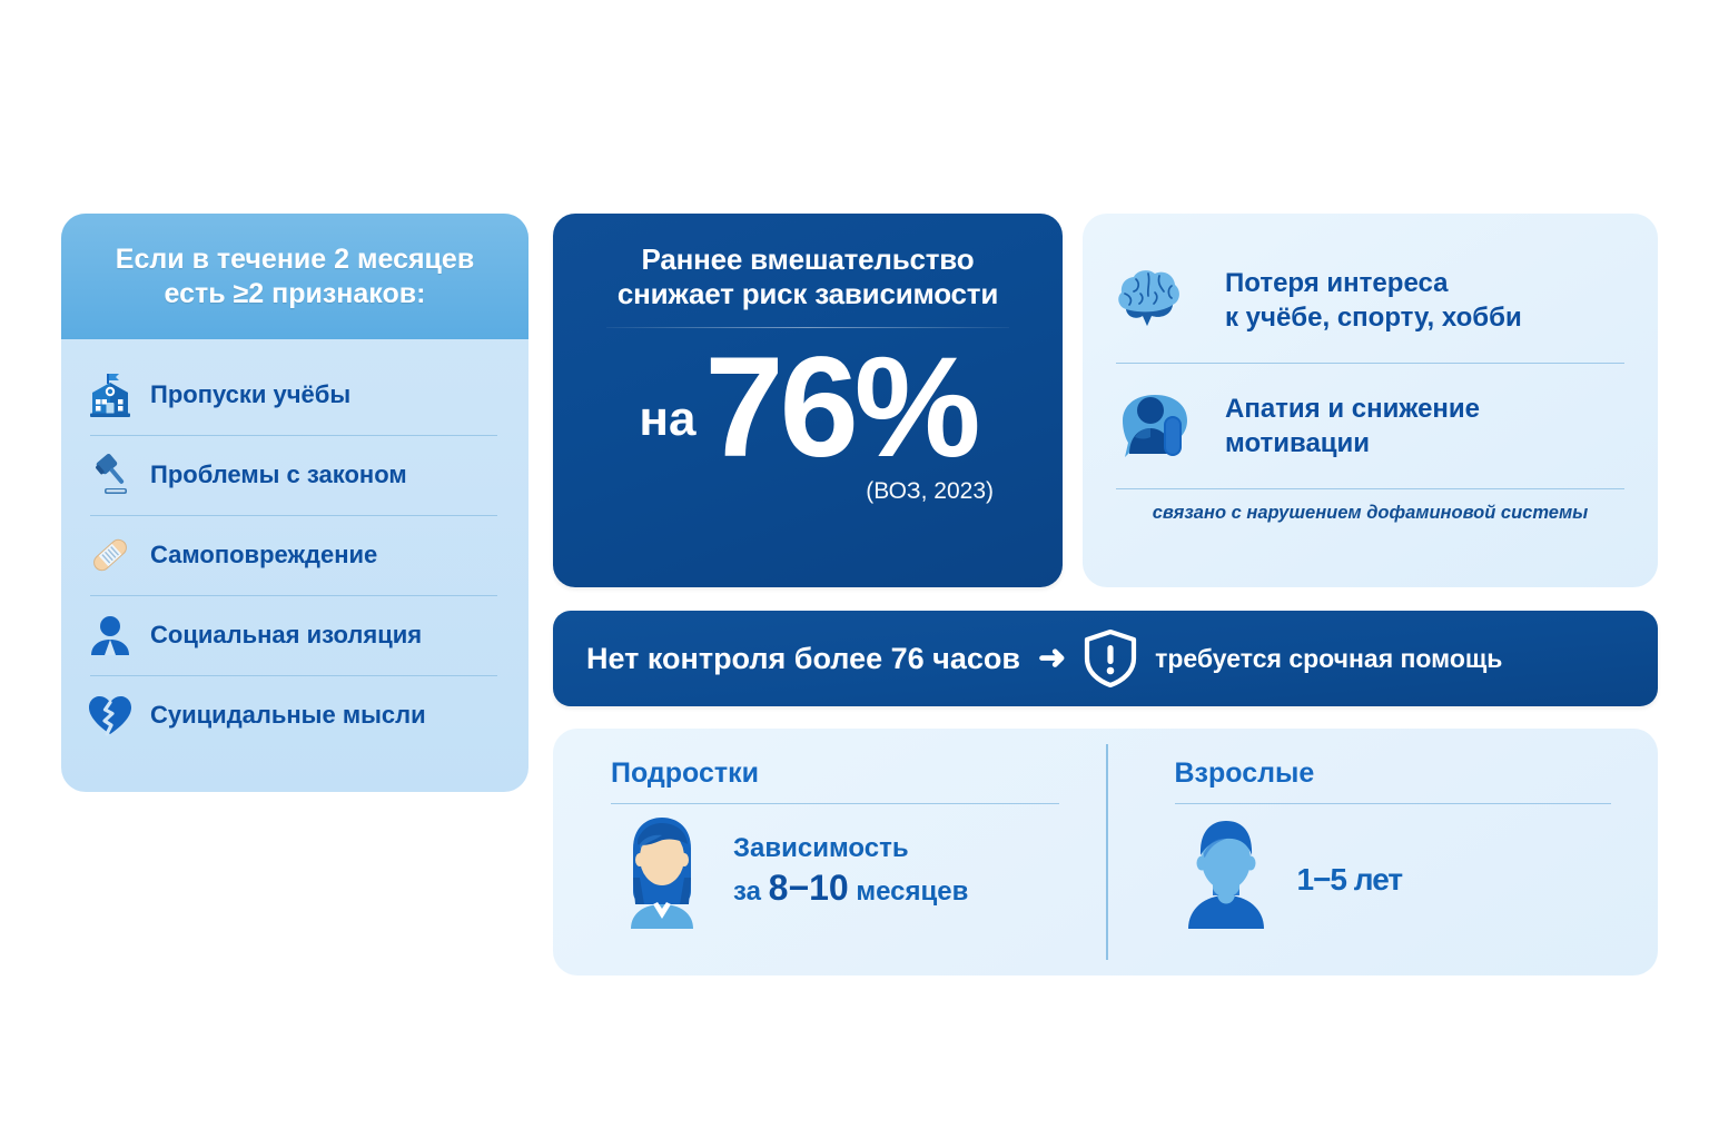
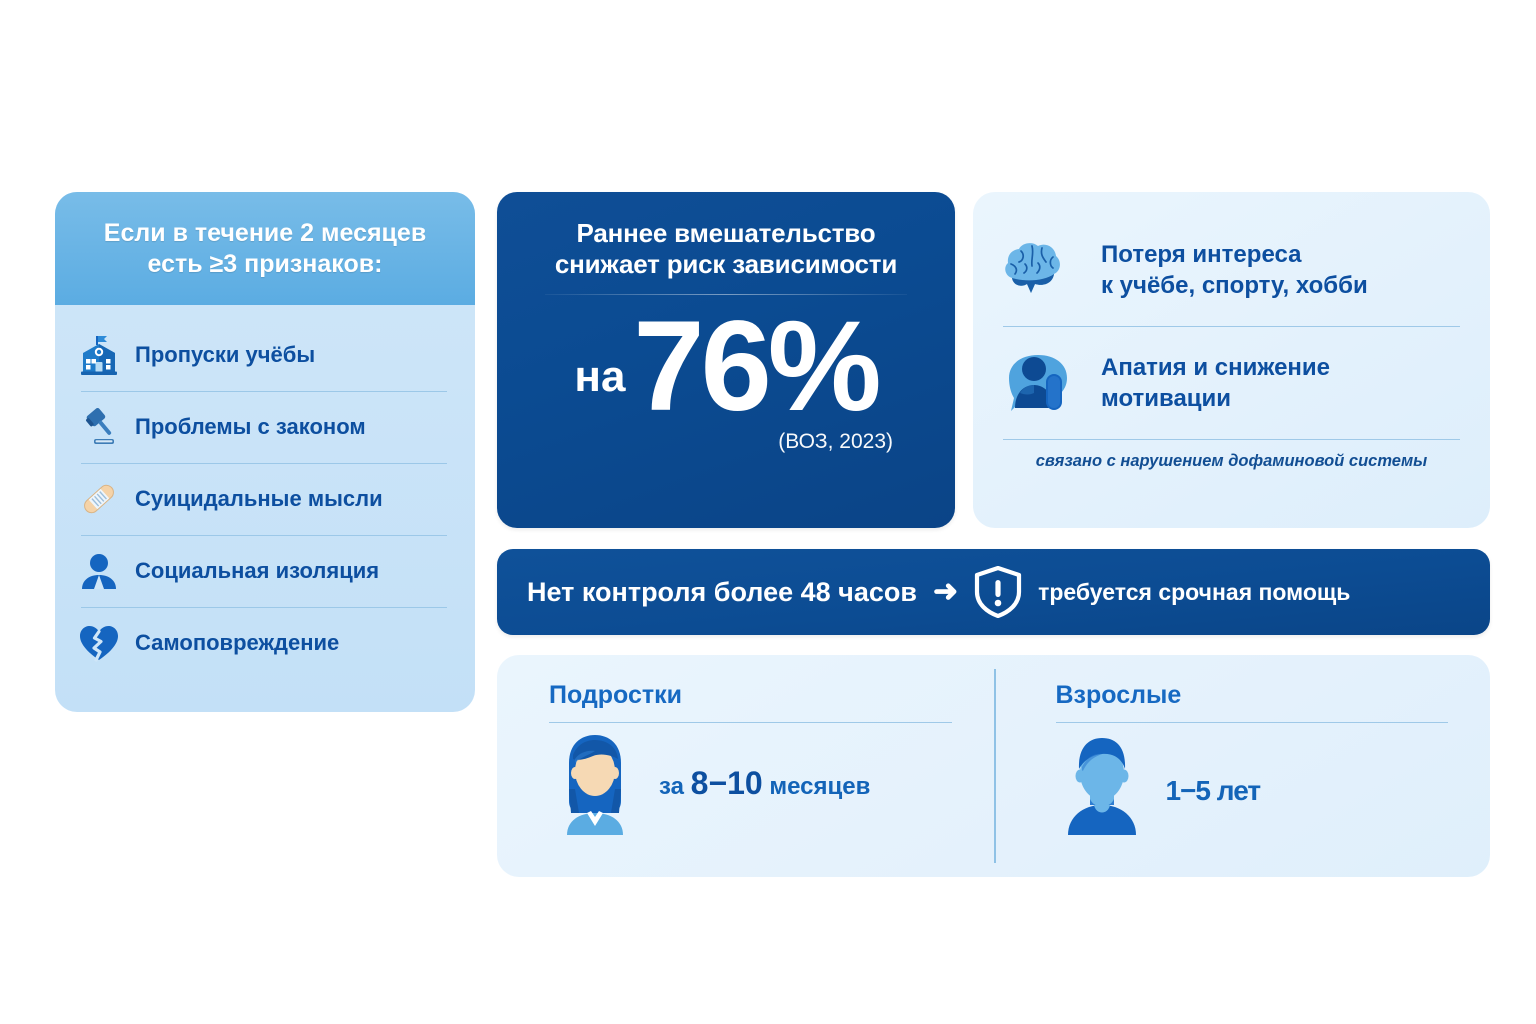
  Если в течение 2 месяцев
- есть ≥2 признаков:
+ есть ≥3 признаков:
  Пропуски учёбы
  Проблемы с законом
- Самоповреждение
+ Суицидальные мысли
  Социальная изоляция
- Суицидальные мысли
+ Самоповреждение
  Раннее вмешательство
  снижает риск зависимости
  на
  76%
  (ВОЗ, 2023)
  Потеря интереса
  к учёбе, спорту, хобби
  Апатия и снижение
  мотивации
  связано с нарушением дофаминовой системы
- Нет контроля более 76 часов
+ Нет контроля более 48 часов
  ➜
  требуется срочная помощь
  Подростки
- Зависимость
  за 8−10 месяцев
  Взрослые
  1−5 лет
